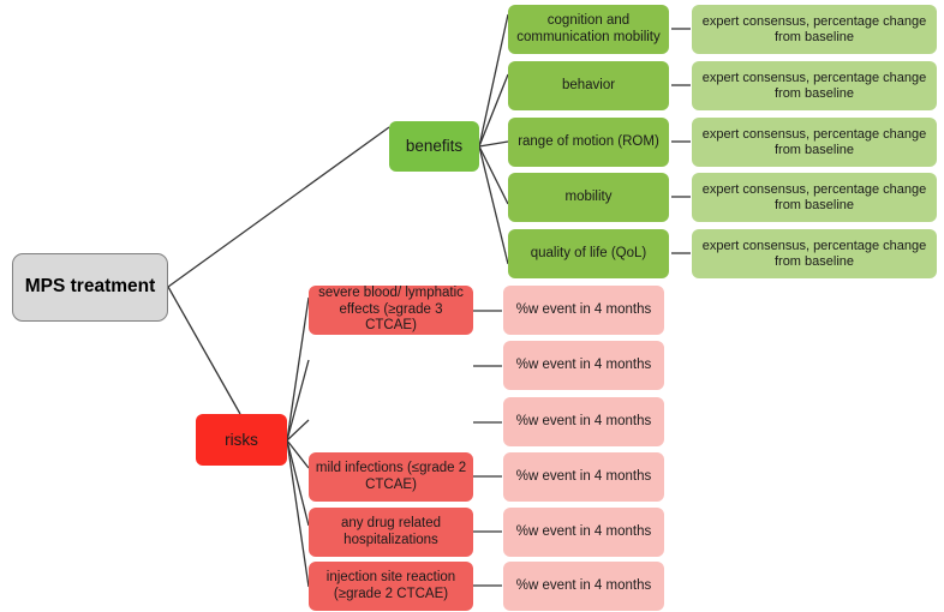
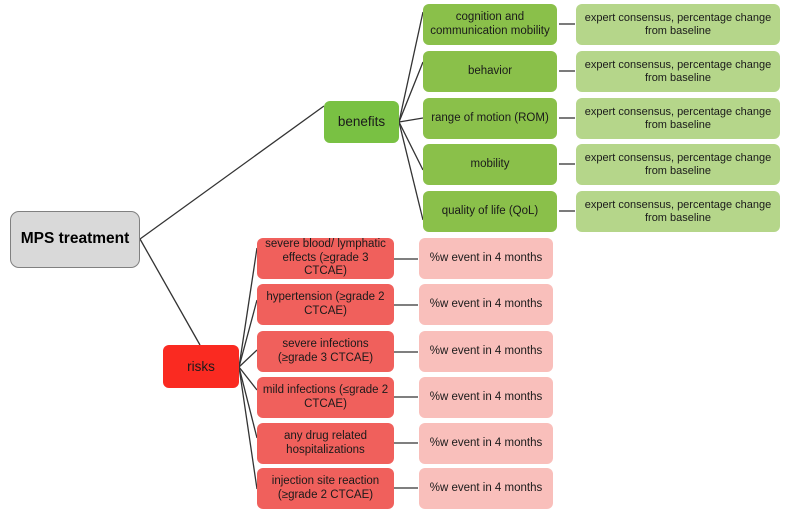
  MPS treatment
  benefits
  cognition and communication mobility
  behavior
  range of motion (ROM)
  mobility
  quality of life (QoL)
  expert consensus, percentage change from baseline
  expert consensus, percentage change from baseline
  expert consensus, percentage change from baseline
  expert consensus, percentage change from baseline
  expert consensus, percentage change from baseline
  risks
  severe blood/ lymphatic effects (≥grade 3 CTCAE)
+ hypertension (≥grade 2 CTCAE)
+ severe infections (≥grade 3 CTCAE)
  mild infections (≤grade 2 CTCAE)
  any drug related hospitalizations
  injection site reaction (≥grade 2 CTCAE)
  %w event in 4 months
  %w event in 4 months
  %w event in 4 months
  %w event in 4 months
  %w event in 4 months
  %w event in 4 months
